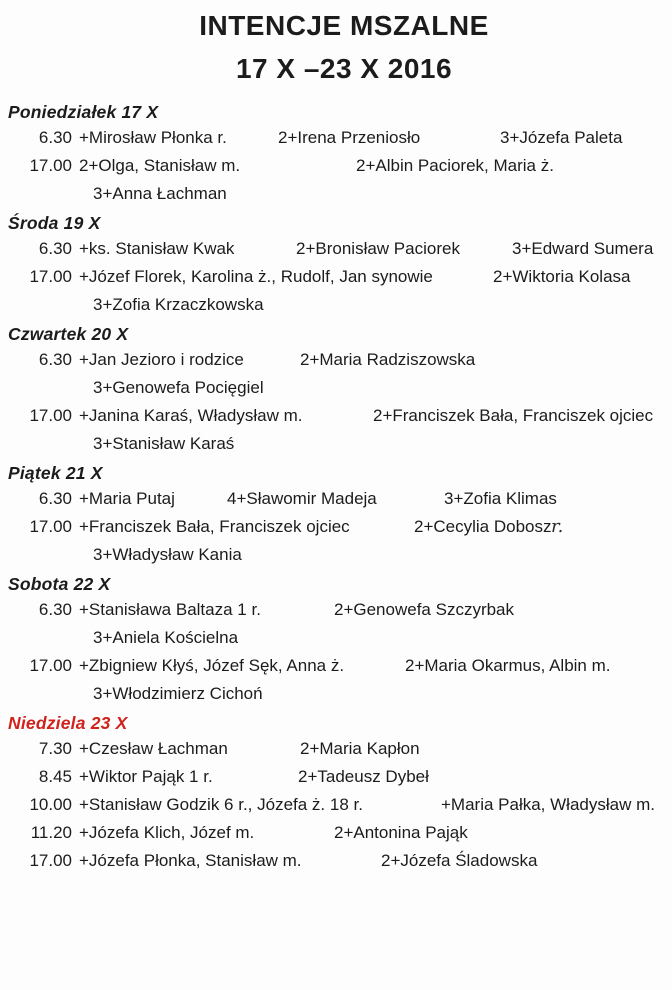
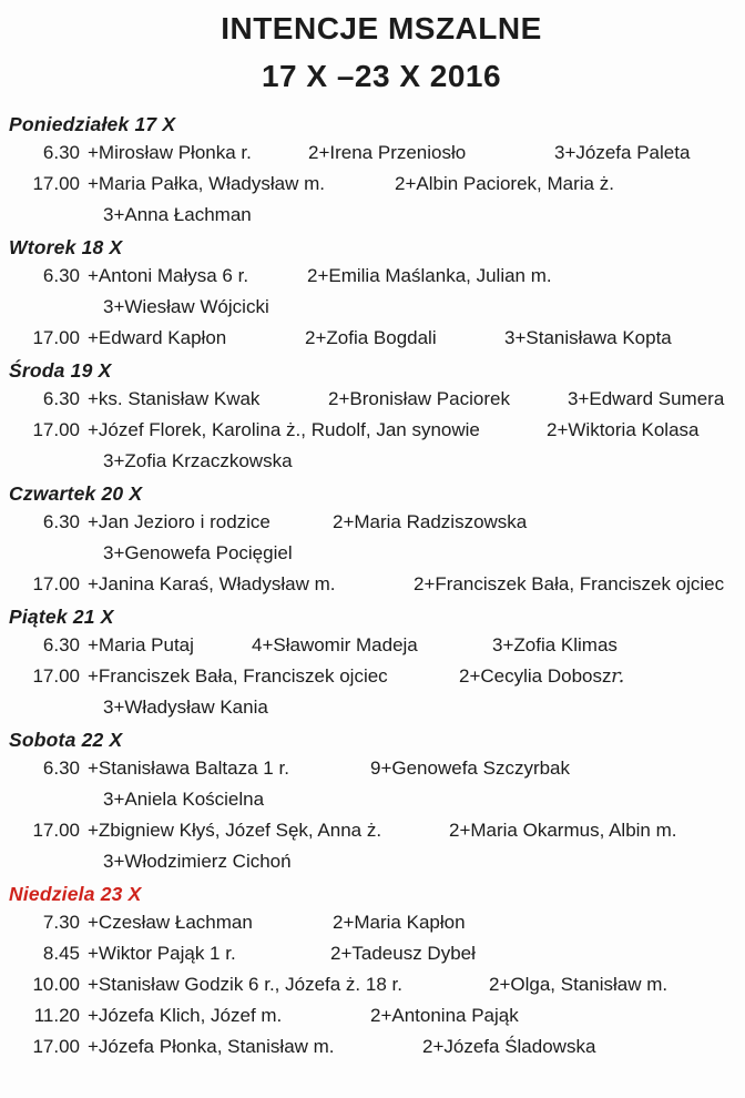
  INTENCJE MSZALNE
  17 X –23 X 2016
  Poniedziałek 17 X
  6.30 +Mirosław Płonka r.
  2+Irena Przeniosło
  3+Józefa Paleta
- 17.00 2+Olga, Stanisław m.
+ 17.00 +Maria Pałka, Władysław m.
  2+Albin Paciorek, Maria ż.
  3+Anna Łachman
+ Wtorek 18 X
+ 6.30 +Antoni Małysa 6 r.
+ 2+Emilia Maślanka, Julian m.
+ 3+Wiesław Wójcicki
+ 17.00 +Edward Kapłon
+ 2+Zofia Bogdali
+ 3+Stanisława Kopta
  Środa 19 X
  6.30 +ks. Stanisław Kwak
  2+Bronisław Paciorek
  3+Edward Sumera
  17.00 +Józef Florek, Karolina ż., Rudolf, Jan synowie
  2+Wiktoria Kolasa
  3+Zofia Krzaczkowska
  Czwartek 20 X
  6.30 +Jan Jezioro i rodzice
  2+Maria Radziszowska
  3+Genowefa Pocięgiel
  17.00 +Janina Karaś, Władysław m.
  2+Franciszek Bała, Franciszek ojciec
- 3+Stanisław Karaś
  Piątek 21 X
  6.30 +Maria Putaj
  4+Sławomir Madeja
  3+Zofia Klimas
  17.00 +Franciszek Bała, Franciszek ojciec
  2+Cecylia Dobosz
  r.
  3+Władysław Kania
  Sobota 22 X
  6.30 +Stanisława Baltaza 1 r.
- 2+Genowefa Szczyrbak
+ 9+Genowefa Szczyrbak
  3+Aniela Kościelna
  17.00 +Zbigniew Kłyś, Józef Sęk, Anna ż.
  2+Maria Okarmus, Albin m.
  3+Włodzimierz Cichoń
  Niedziela 23 X
  7.30 +Czesław Łachman
  2+Maria Kapłon
  8.45 +Wiktor Pająk 1 r.
  2+Tadeusz Dybeł
  10.00 +Stanisław Godzik 6 r., Józefa ż. 18 r.
- +Maria Pałka, Władysław m.
+ 2+Olga, Stanisław m.
  11.20 +Józefa Klich, Józef m.
  2+Antonina Pająk
  17.00 +Józefa Płonka, Stanisław m.
  2+Józefa Śladowska
